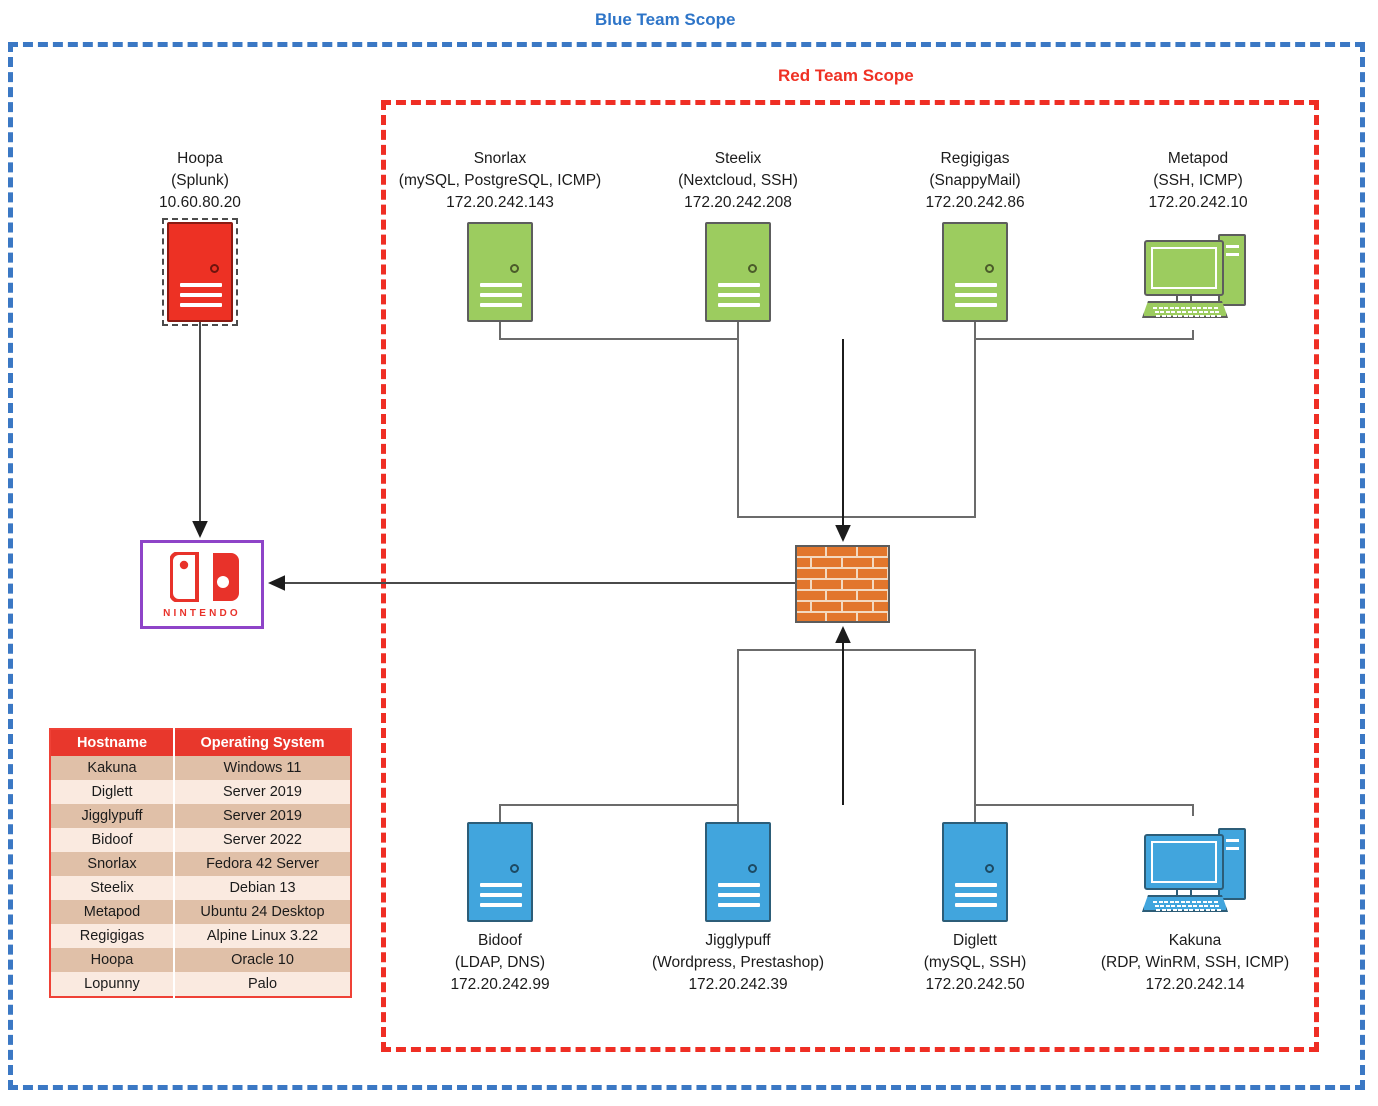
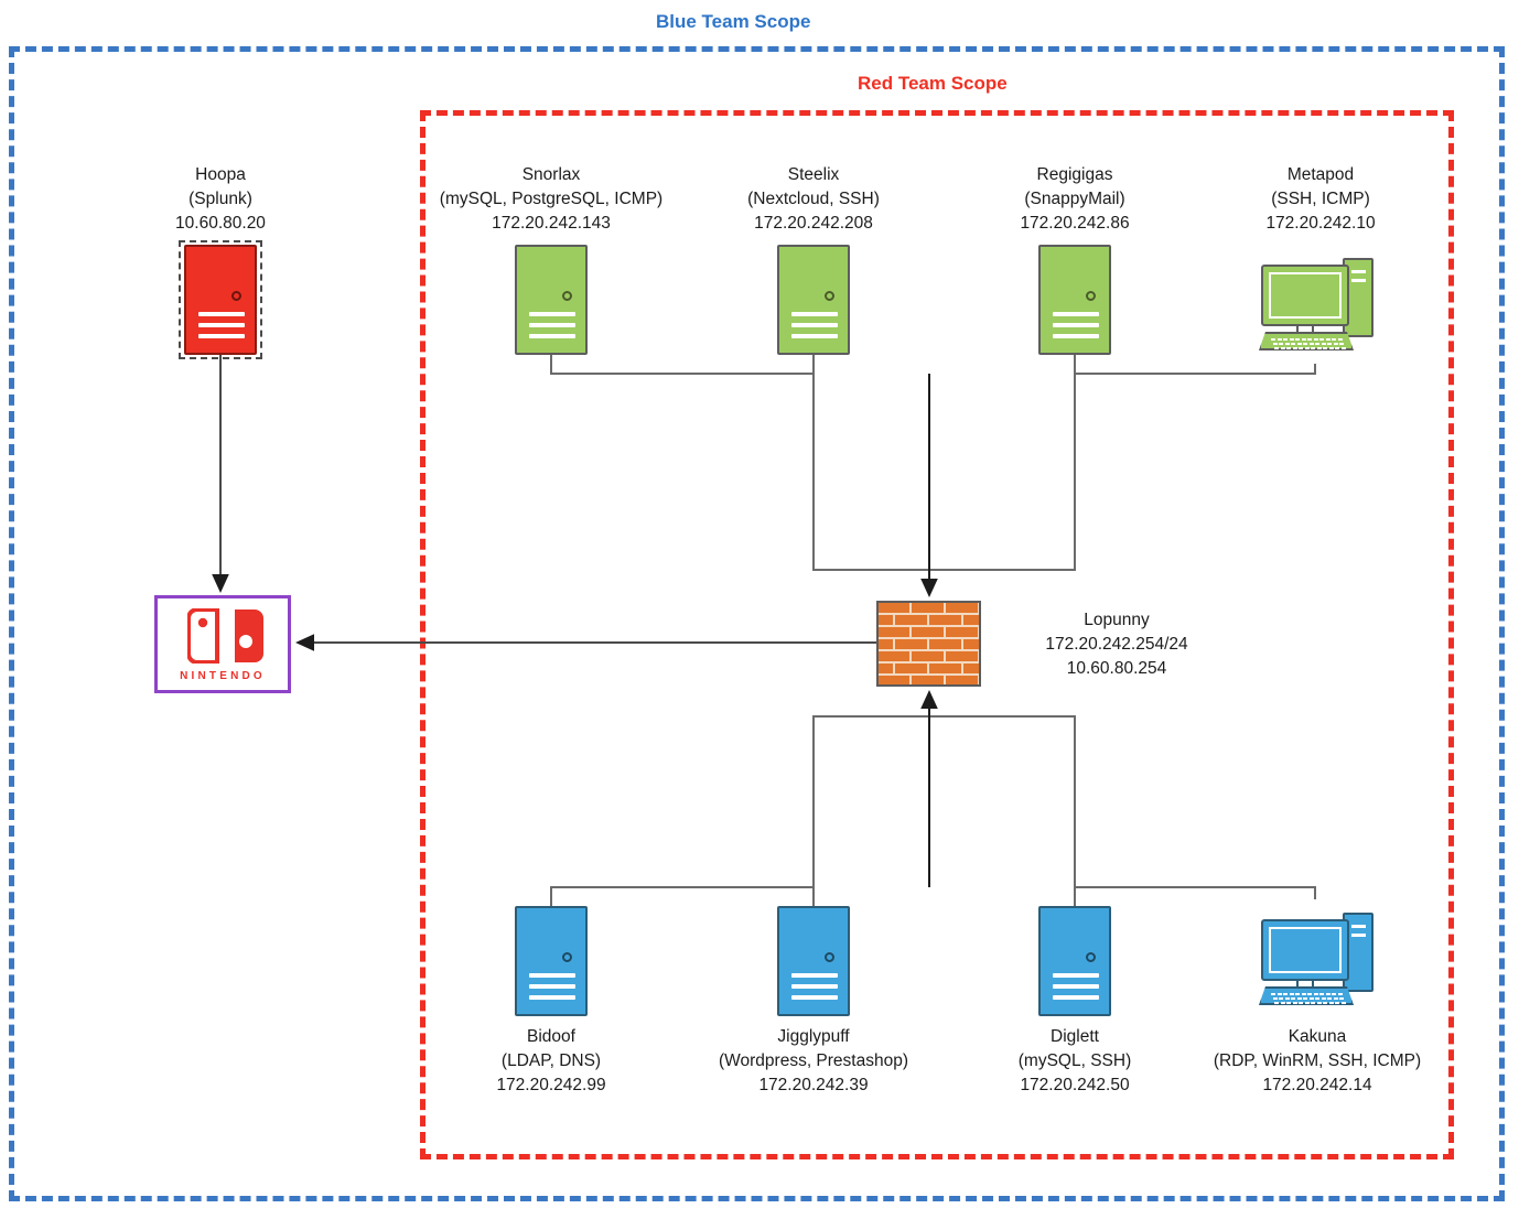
  Blue Team Scope
  Red Team Scope
  Hoopa
  (Splunk)
  10.60.80.20
  Snorlax
  (mySQL, PostgreSQL, ICMP)
  172.20.242.143
  Steelix
  (Nextcloud, SSH)
  172.20.242.208
  Regigigas
  (SnappyMail)
  172.20.242.86
  Metapod
  (SSH, ICMP)
  172.20.242.10
+ Lopunny
+ 172.20.242.254/24
+ 10.60.80.254
  NINTENDO
  Bidoof
  (LDAP, DNS)
  172.20.242.99
  Jigglypuff
  (Wordpress, Prestashop)
  172.20.242.39
  Diglett
  (mySQL, SSH)
  172.20.242.50
  Kakuna
  (RDP, WinRM, SSH, ICMP)
  172.20.242.14
- Hostname	Operating System
- Kakuna	Windows 11
- Diglett	Server 2019
- Jigglypuff	Server 2019
- Bidoof	Server 2022
- Snorlax	Fedora 42 Server
- Steelix	Debian 13
- Metapod	Ubuntu 24 Desktop
- Regigigas	Alpine Linux 3.22
- Hoopa	Oracle 10
- Lopunny	Palo
